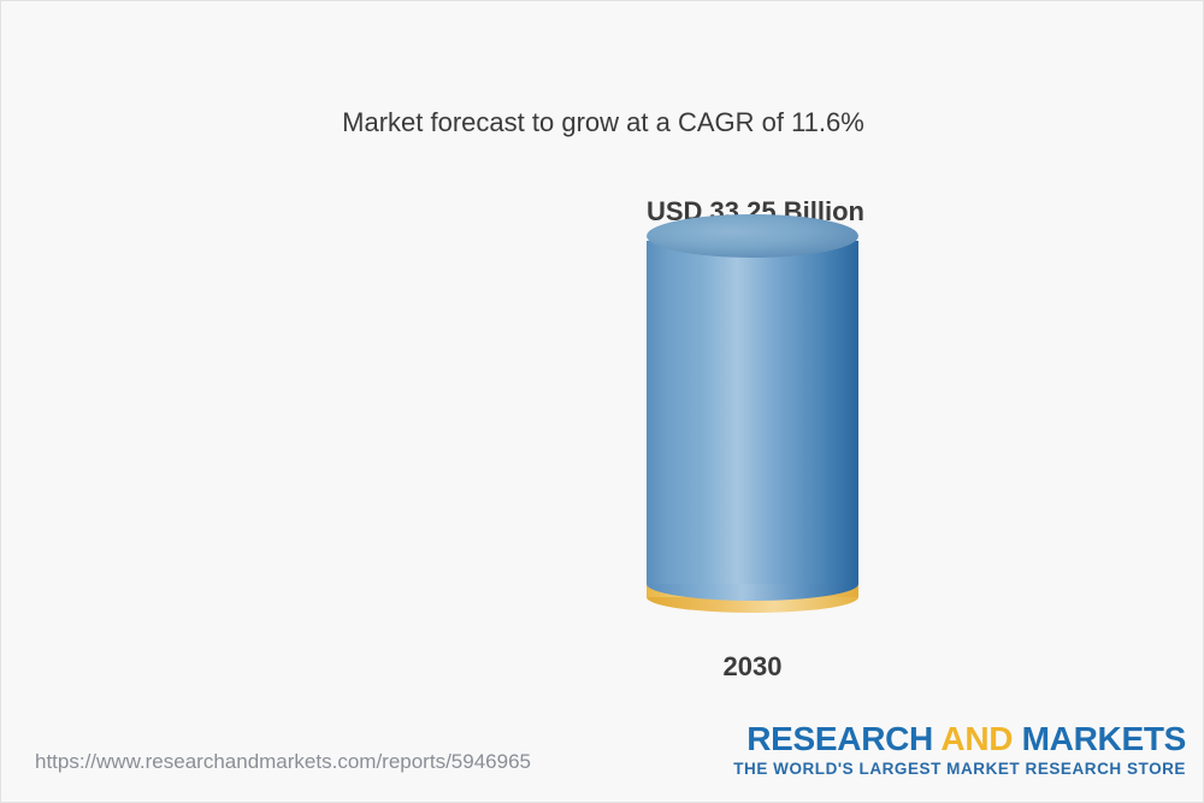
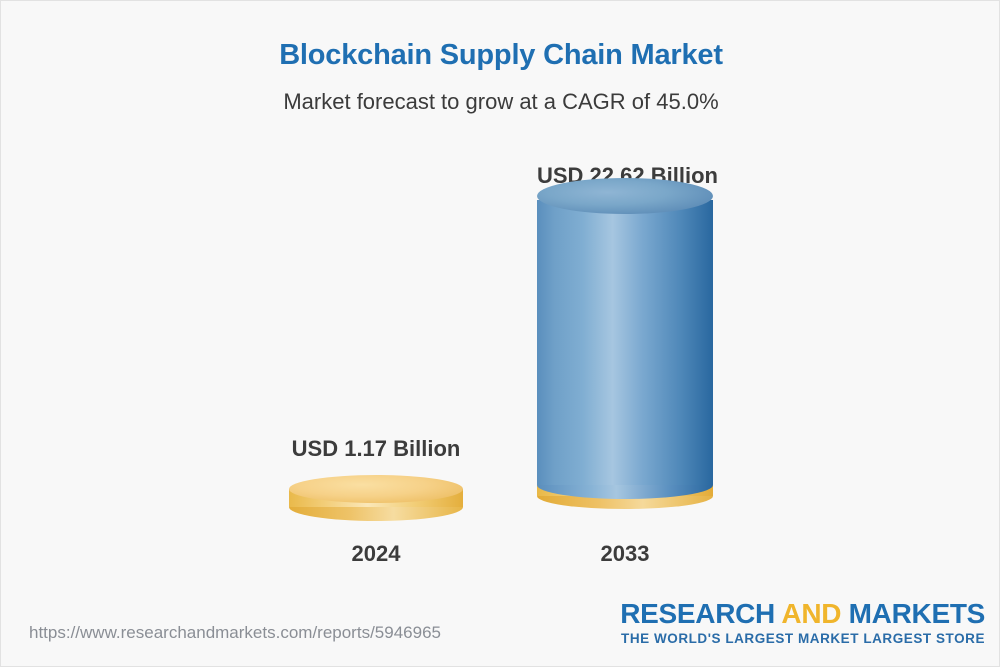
+ Blockchain Supply Chain Market
- Market forecast to grow at a CAGR of 11.6%
+ Market forecast to grow at a CAGR of 45.0%
+ USD 1.17 Billion
+ 2024
- USD 33.25 Billion
+ USD 22.62 Billion
- 2030
+ 2033
  https://www.researchandmarkets.com/reports/5946965
  RESEARCH AND MARKETS
- THE WORLD'S LARGEST MARKET RESEARCH STORE
+ THE WORLD'S LARGEST MARKET LARGEST STORE
